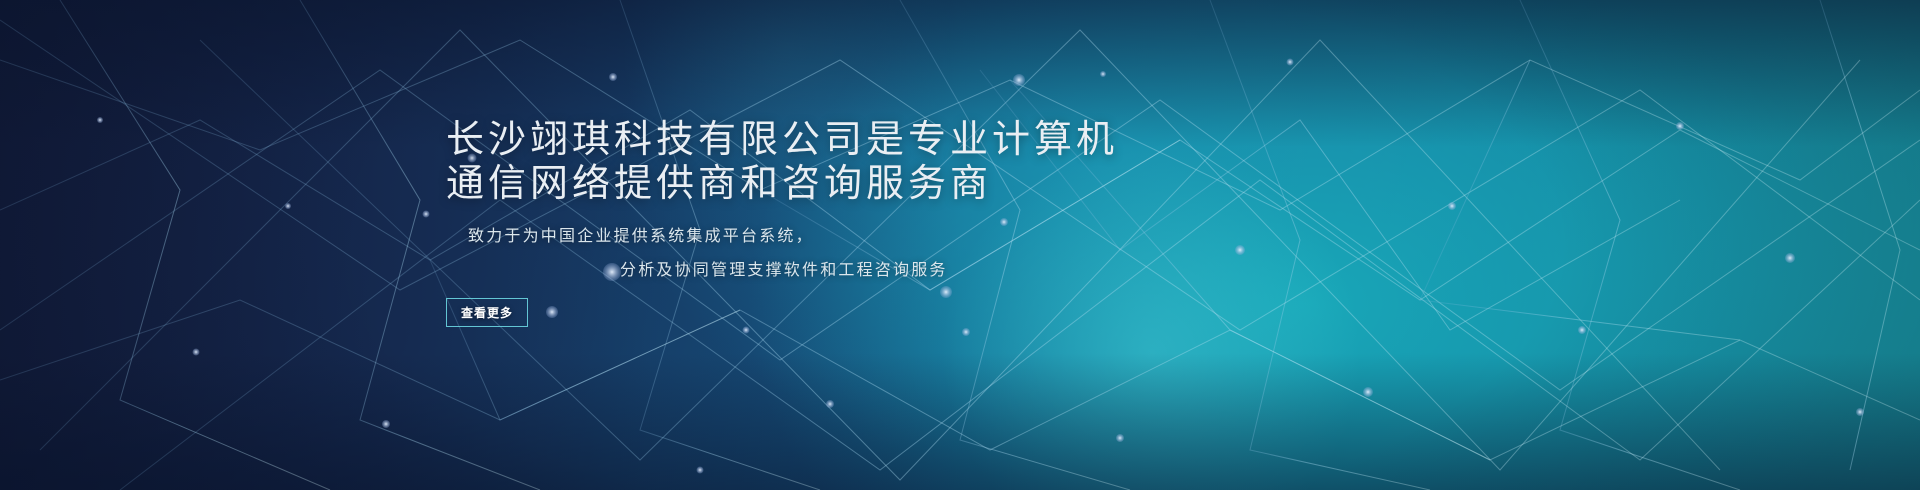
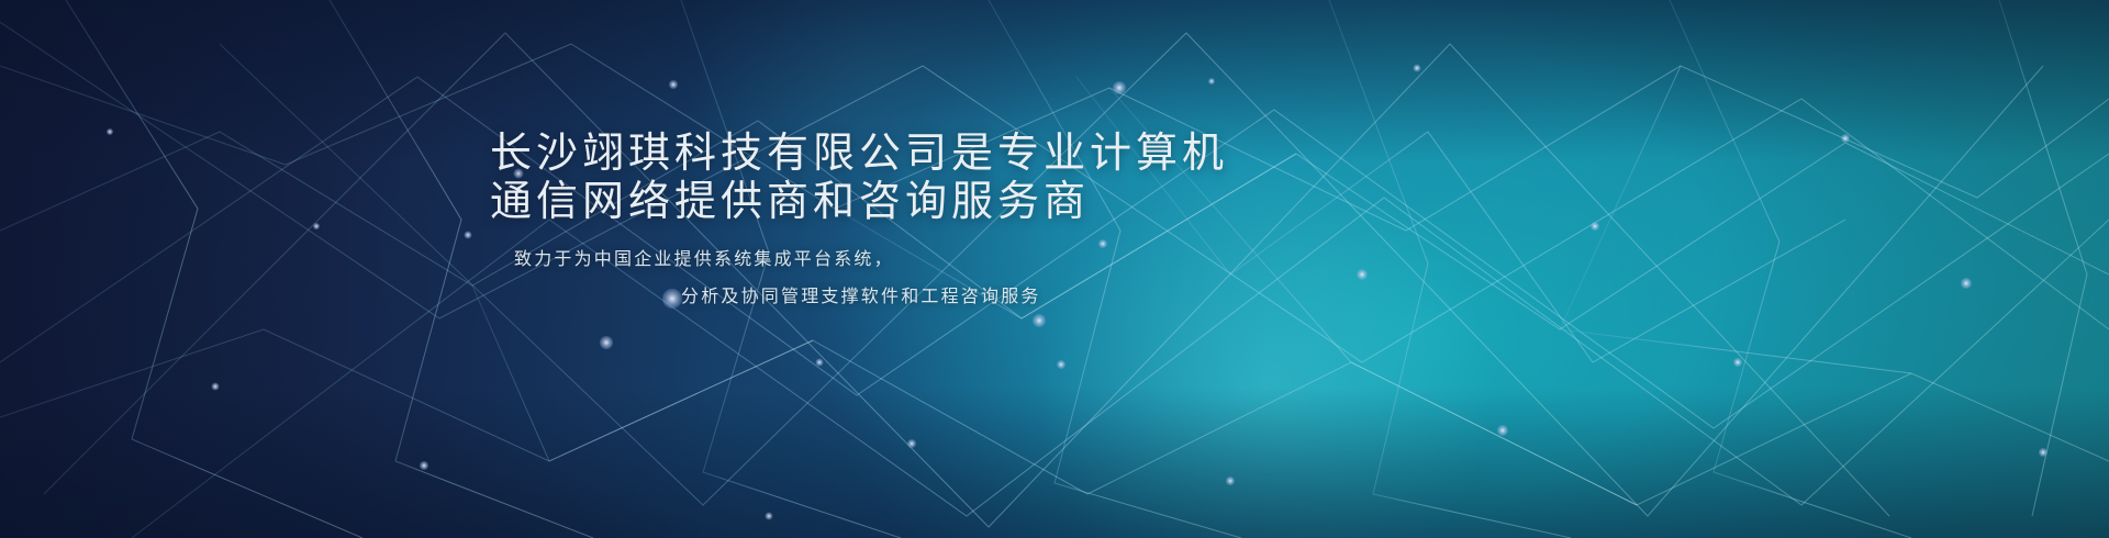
  长沙翊琪科技有限公司是专业计算机
  通信网络提供商和咨询服务商
  致力于为中国企业提供系统集成平台系统，
  分析及协同管理支撑软件和工程咨询服务
- 查看更多
